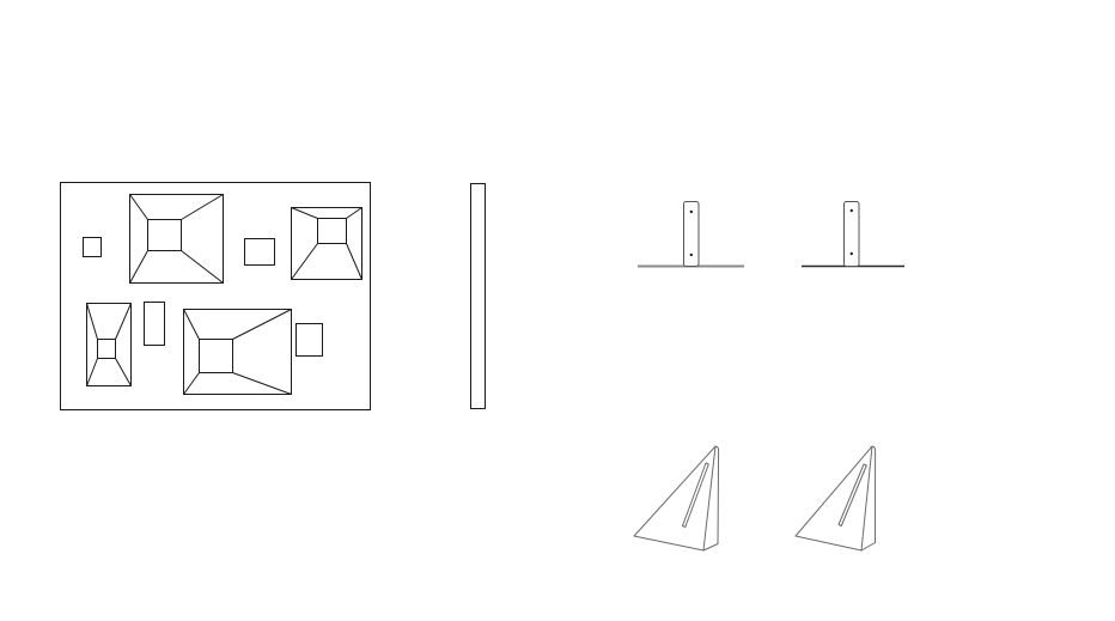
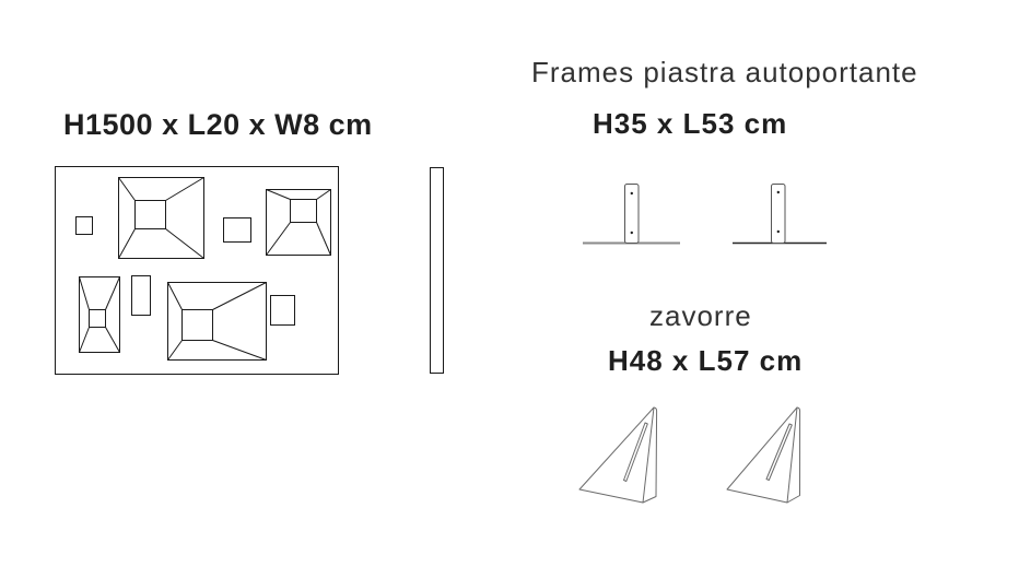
+ H1500 x L20 x W8 cm
+ Frames piastra autoportante
+ H35 x L53 cm
+ zavorre
+ H48 x L57 cm
